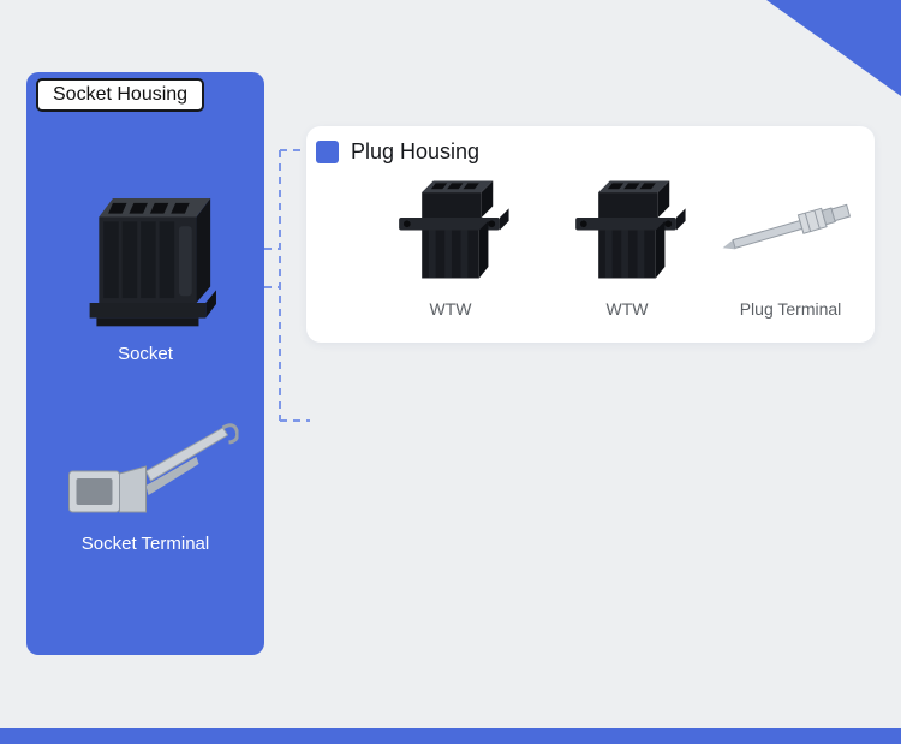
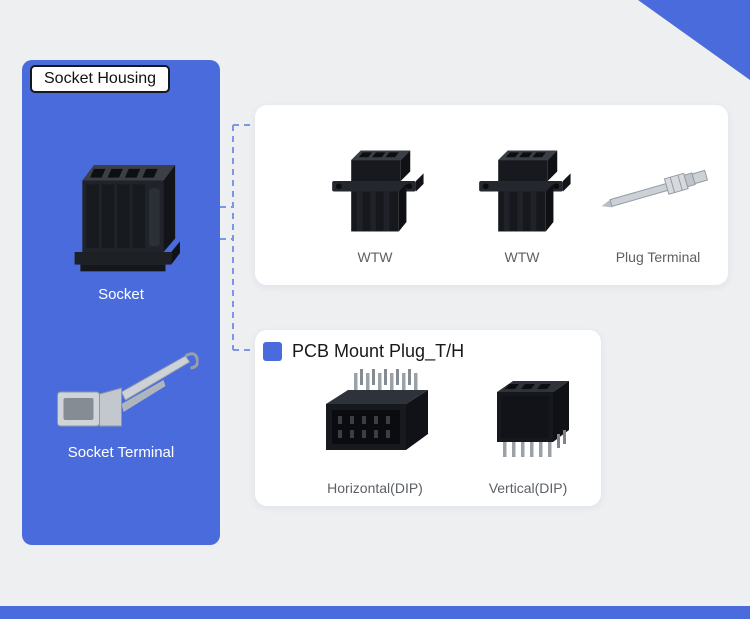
  Socket Housing
  Socket
  Socket Terminal
- Plug Housing
  WTW
  WTW
  Plug Terminal
+ PCB Mount Plug_T/H
+ Horizontal(DIP)
+ Vertical(DIP)
